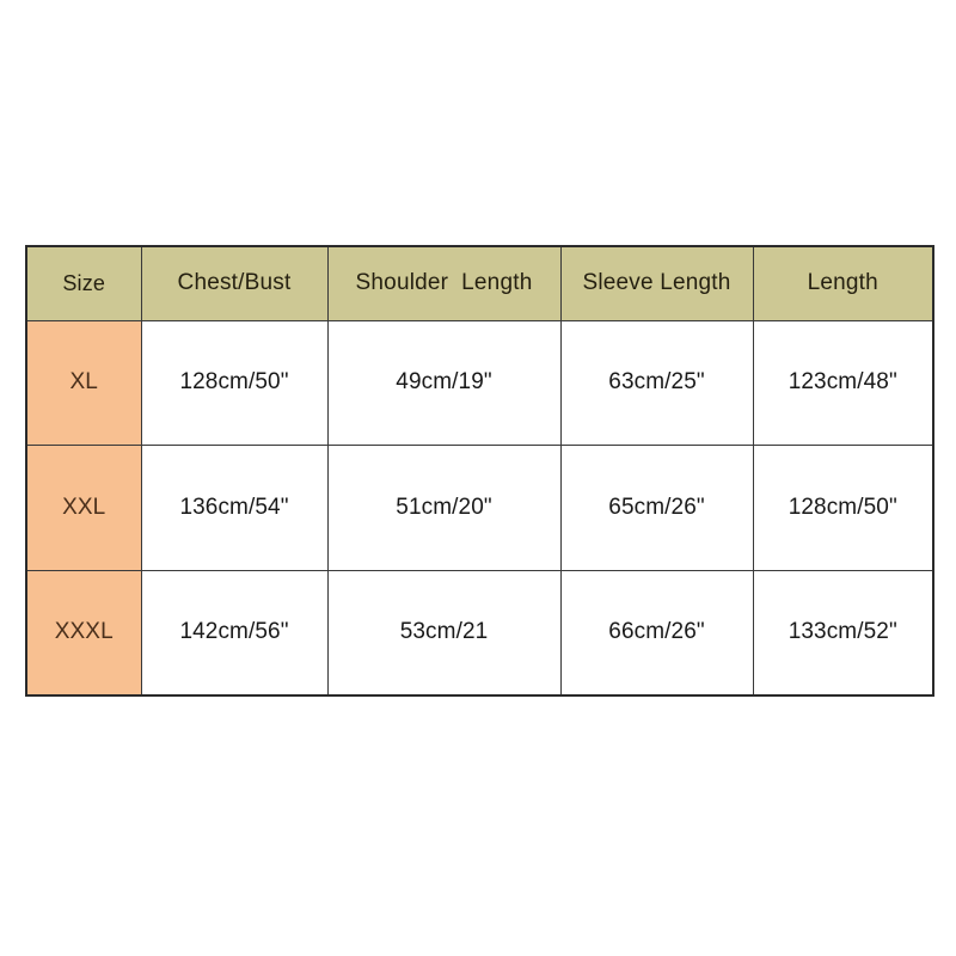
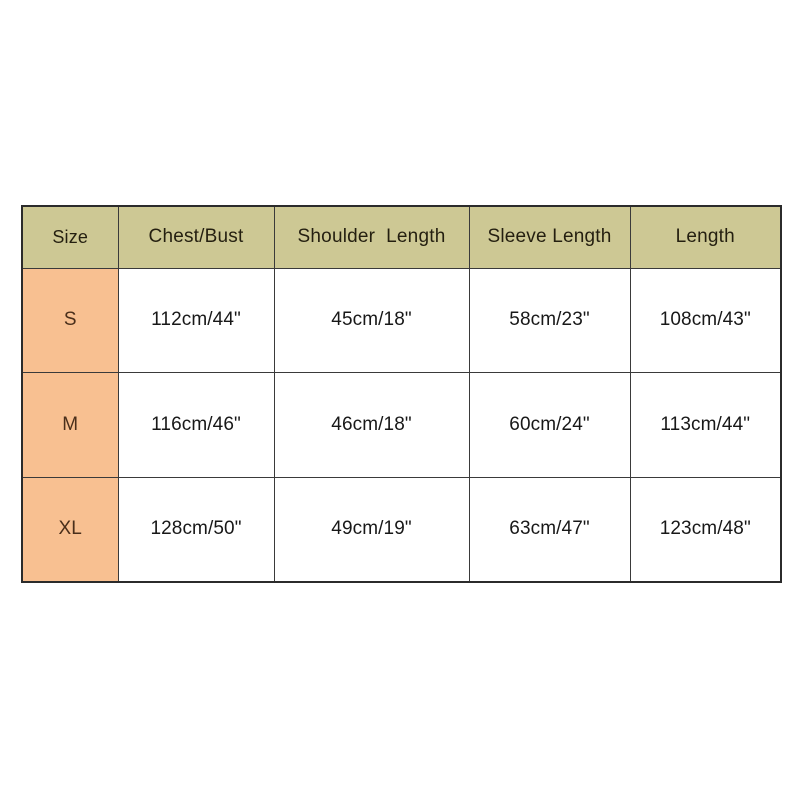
  Size	Chest/Bust	Shoulder Length	Sleeve Length	Length
+ S	112cm/44"	45cm/18"	58cm/23"	108cm/43"
+ M	116cm/46"	46cm/18"	60cm/24"	113cm/44"
- XL	128cm/50"	49cm/19"	63cm/25"	123cm/48"
+ XL	128cm/50"	49cm/19"	63cm/47"	123cm/48"
- XXL	136cm/54"	51cm/20"	65cm/26"	128cm/50"
- XXXL	142cm/56"	53cm/21	66cm/26"	133cm/52"
